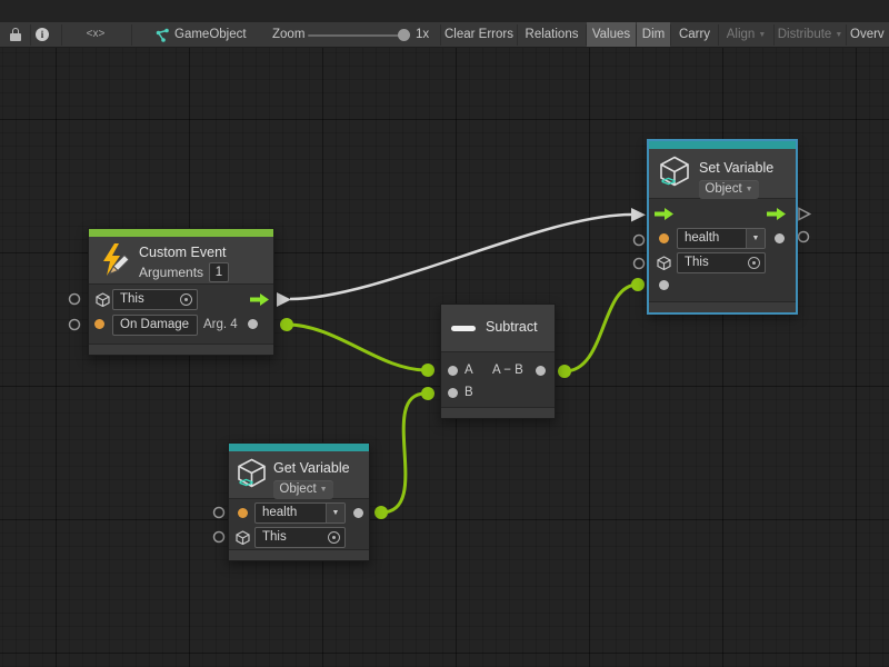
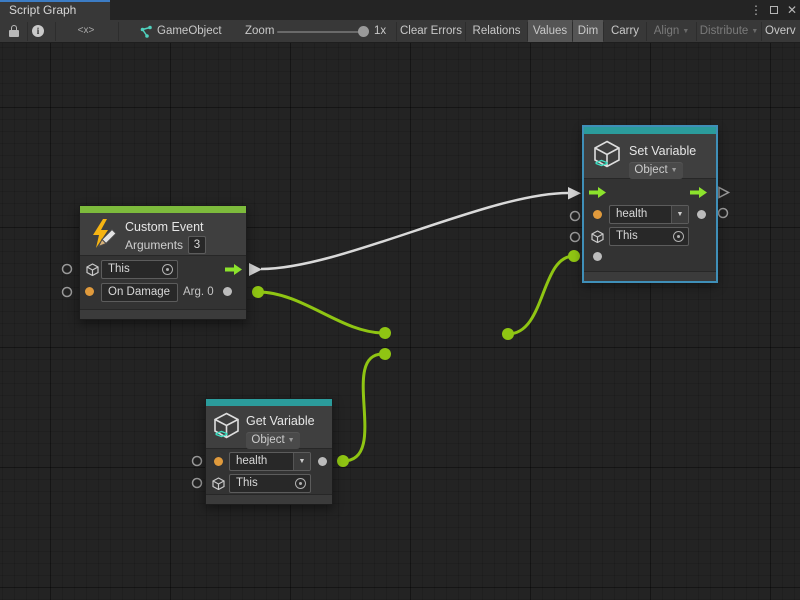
+ Script Graph
+ ⋮
+ ✕
  i
  <x>
  GameObject
  Zoom
  1x
  Clear Errors
  Relations
  Values
  Dim
  Carry
  Align
  Distribute
  Overv
  Custom Event
  Arguments
- 1
+ 3
  This
  On Damage
- Arg. 4
+ Arg. 0
  <>
  Set Variable
  Object
  health
  This
  <>
  Get Variable
  Object
  health
  This
- Subtract
- A
- A − B
- B
